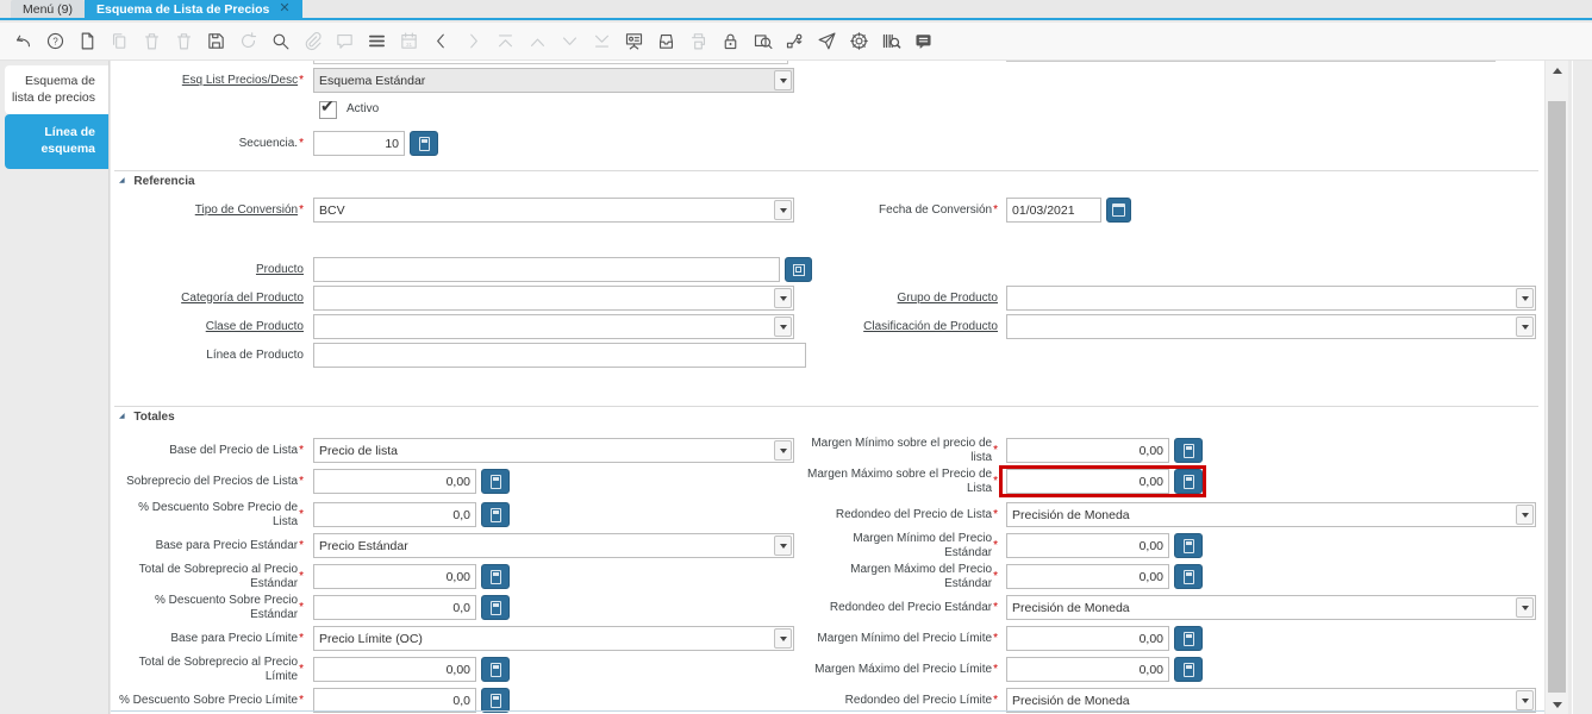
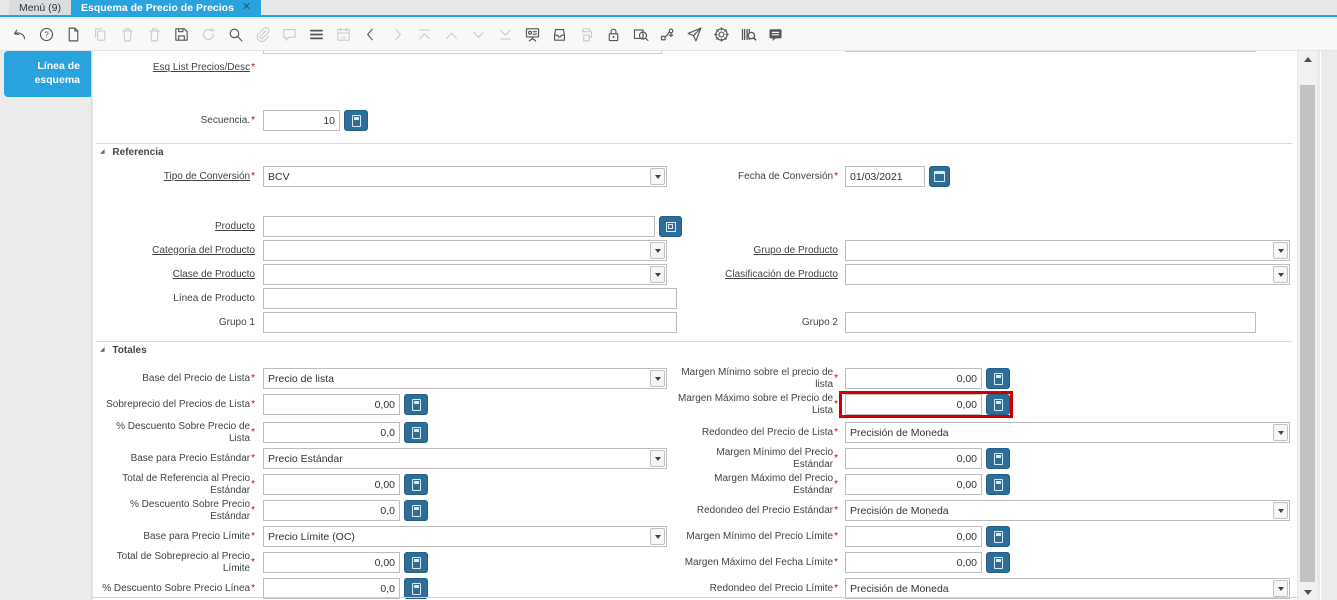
  Menú (9)
- Esquema de Lista de Precios
+ Esquema de Precio de Precios
  ✕
  ?
- Esquema de lista de precios
  Línea de esquema
  Esq List Precios/Desc
  *
- Esquema Estándar
- Activo
  Secuencia.
  *
  10
  Referencia
  Tipo de Conversión
  *
  BCV
  Fecha de Conversión
  *
  01/03/2021
  Producto
  Categoría del Producto
  Grupo de Producto
  Clase de Producto
  Clasificación de Producto
  Línea de Producto
+ Grupo 1
+ Grupo 2
  Totales
  Base del Precio de Lista
  *
  Precio de lista
  Margen Mínimo sobre el precio de lista
  *
  0,00
  Sobreprecio del Precios de Lista
  *
  0,00
  Margen Máximo sobre el Precio de Lista
  *
  0,00
  % Descuento Sobre Precio de Lista
  *
  0,0
  Redondeo del Precio de Lista
  *
  Precisión de Moneda
  Base para Precio Estándar
  *
  Precio Estándar
  Margen Mínimo del Precio Estándar
  *
  0,00
- Total de Sobreprecio al Precio Estándar
+ Total de Referencia al Precio Estándar
  *
  0,00
  Margen Máximo del Precio Estándar
  *
  0,00
  % Descuento Sobre Precio Estándar
  *
  0,0
  Redondeo del Precio Estándar
  *
  Precisión de Moneda
  Base para Precio Límite
  *
  Precio Límite (OC)
  Margen Mínimo del Precio Límite
  *
  0,00
  Total de Sobreprecio al Precio Límite
  *
  0,00
- Margen Máximo del Precio Límite
+ Margen Máximo del Fecha Límite
  *
  0,00
- % Descuento Sobre Precio Límite
+ % Descuento Sobre Precio Línea
  *
  0,0
  Redondeo del Precio Límite
  *
  Precisión de Moneda
